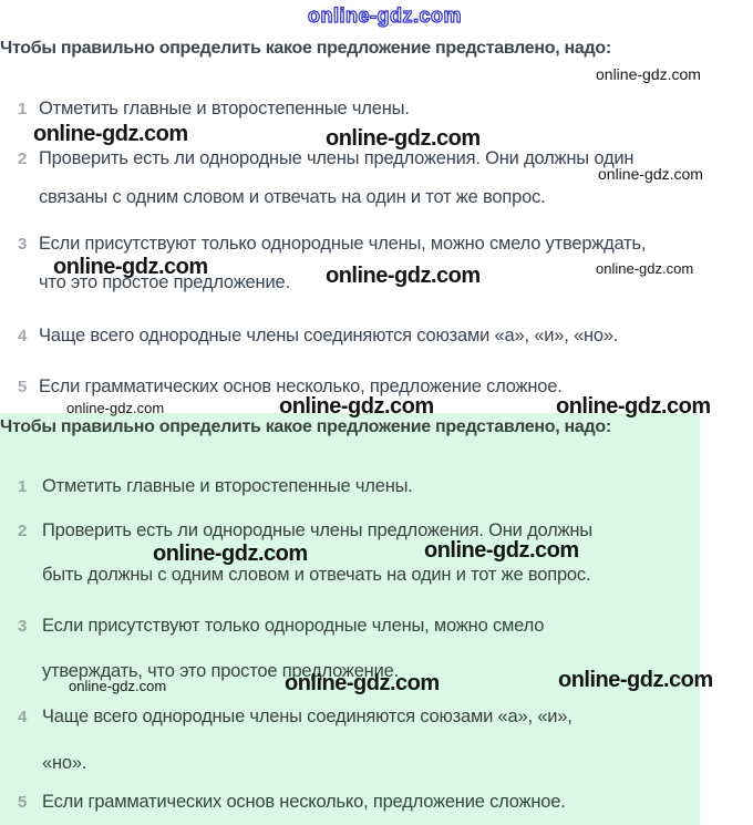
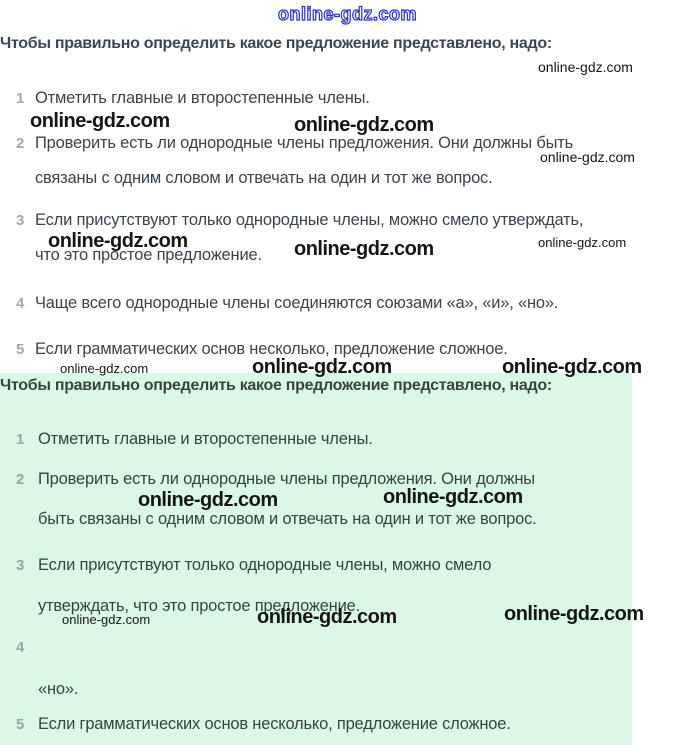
  Чтобы правильно определить какое предложение представлено, надо:
  1
  Отметить главные и второстепенные члены.
  2
- Проверить есть ли однородные члены предложения. Они должны один
+ Проверить есть ли однородные члены предложения. Они должны быть
  связаны с одним словом и отвечать на один и тот же вопрос.
  3
  Если присутствуют только однородные члены, можно смело утверждать,
  что это простое предложение.
  4
  Чаще всего однородные члены соединяются союзами «а», «и», «но».
  5
  Если грамматических основ несколько, предложение сложное.
  Чтобы правильно определить какое предложение представлено, надо:
  1
  Отметить главные и второстепенные члены.
  2
  Проверить есть ли однородные члены предложения. Они должны
- быть должны с одним словом и отвечать на один и тот же вопрос.
+ быть связаны с одним словом и отвечать на один и тот же вопрос.
  3
  Если присутствуют только однородные члены, можно смело
  утверждать, что это простое предложение.
  4
- Чаще всего однородные члены соединяются союзами «а», «и»,
  «но».
  5
  Если грамматических основ несколько, предложение сложное.
  online-gdz.com
  online-gdz.com
  online-gdz.com
  online-gdz.com
  online-gdz.com
  online-gdz.com
  online-gdz.com
  online-gdz.com
  online-gdz.com
  online-gdz.com
  online-gdz.com
  online-gdz.com
  online-gdz.com
  online-gdz.com
  online-gdz.com
  online-gdz.com
